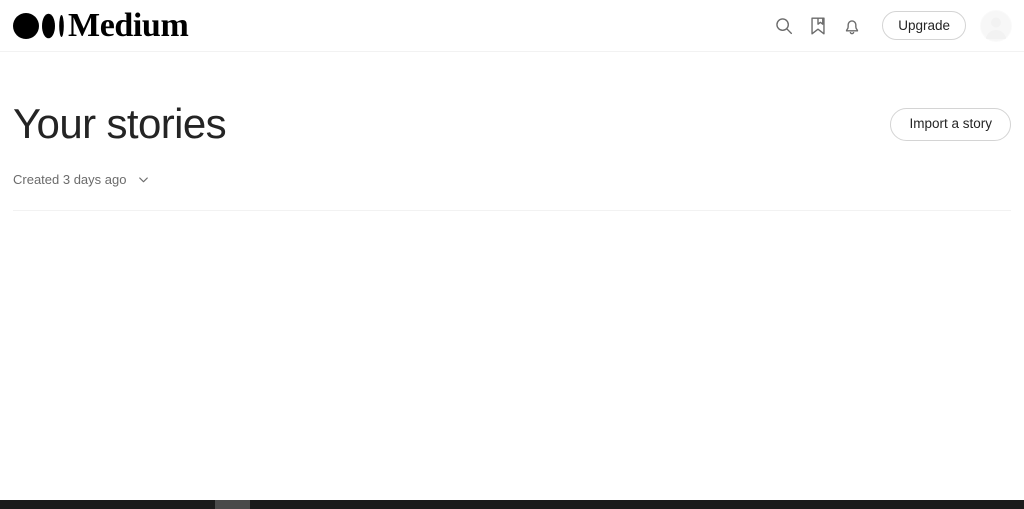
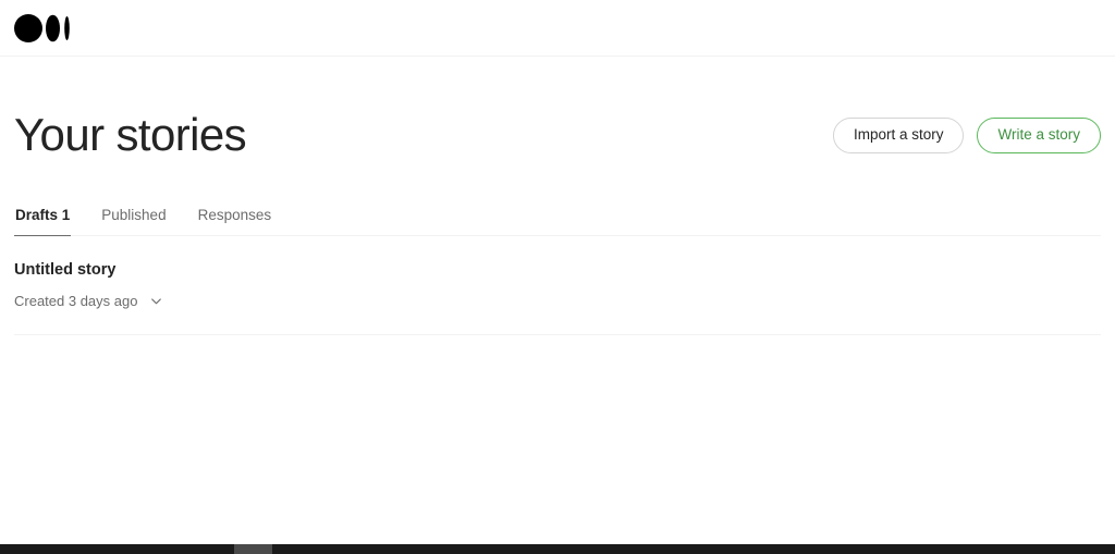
- Medium
- Upgrade
  Your stories
  Import a story
+ Write a story
+ Drafts 1
+ Published
+ Responses
+ Untitled story
  Created 3 days ago
